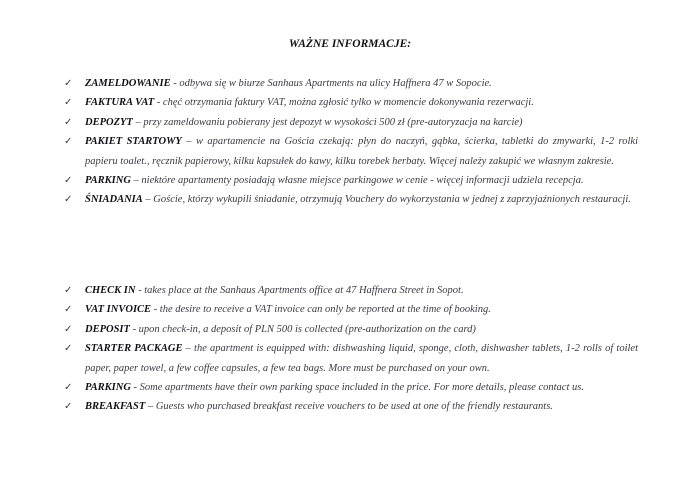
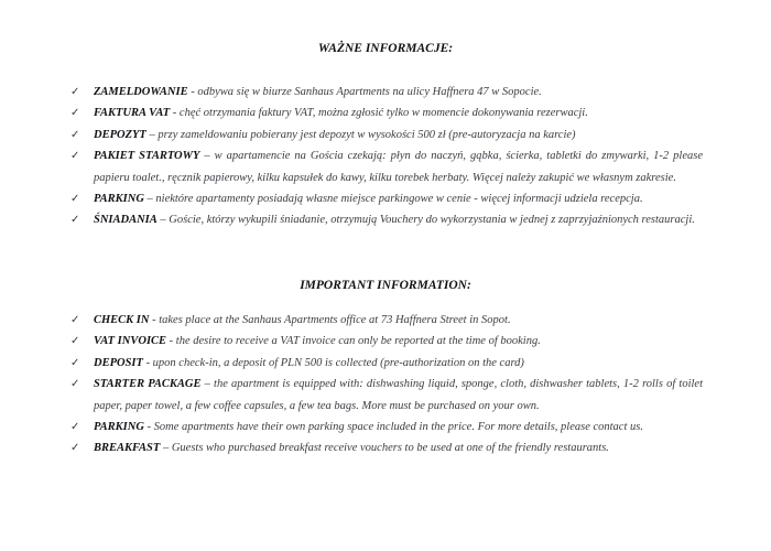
  WAŻNE INFORMACJE:
  ✓
  ZAMELDOWANIE - odbywa się w biurze Sanhaus Apartments na ulicy Haffnera 47 w Sopocie.
  ✓
  FAKTURA VAT - chęć otrzymania faktury VAT, można zgłosić tylko w momencie dokonywania rezerwacji.
  ✓
  DEPOZYT – przy zameldowaniu pobierany jest depozyt w wysokości 500 zł (pre-autoryzacja na karcie)
  ✓
- PAKIET STARTOWY – w apartamencie na Gościa czekają: płyn do naczyń, gąbka, ścierka, tabletki do zmywarki, 1-2 rolki papieru toalet., ręcznik papierowy, kilku kapsułek do kawy, kilku torebek herbaty. Więcej należy zakupić we własnym zakresie.
+ PAKIET STARTOWY – w apartamencie na Gościa czekają: płyn do naczyń, gąbka, ścierka, tabletki do zmywarki, 1-2 please papieru toalet., ręcznik papierowy, kilku kapsułek do kawy, kilku torebek herbaty. Więcej należy zakupić we własnym zakresie.
  ✓
  PARKING – niektóre apartamenty posiadają własne miejsce parkingowe w cenie - więcej informacji udziela recepcja.
  ✓
  ŚNIADANIA – Goście, którzy wykupili śniadanie, otrzymują Vouchery do wykorzystania w jednej z zaprzyjaźnionych restauracji.
+ IMPORTANT INFORMATION:
  ✓
- CHECK IN - takes place at the Sanhaus Apartments office at 47 Haffnera Street in Sopot.
+ CHECK IN - takes place at the Sanhaus Apartments office at 73 Haffnera Street in Sopot.
  ✓
  VAT INVOICE - the desire to receive a VAT invoice can only be reported at the time of booking.
  ✓
  DEPOSIT - upon check-in, a deposit of PLN 500 is collected (pre-authorization on the card)
  ✓
  STARTER PACKAGE – the apartment is equipped with: dishwashing liquid, sponge, cloth, dishwasher tablets, 1-2 rolls of toilet paper, paper towel, a few coffee capsules, a few tea bags. More must be purchased on your own.
  ✓
  PARKING - Some apartments have their own parking space included in the price. For more details, please contact us.
  ✓
  BREAKFAST – Guests who purchased breakfast receive vouchers to be used at one of the friendly restaurants.
